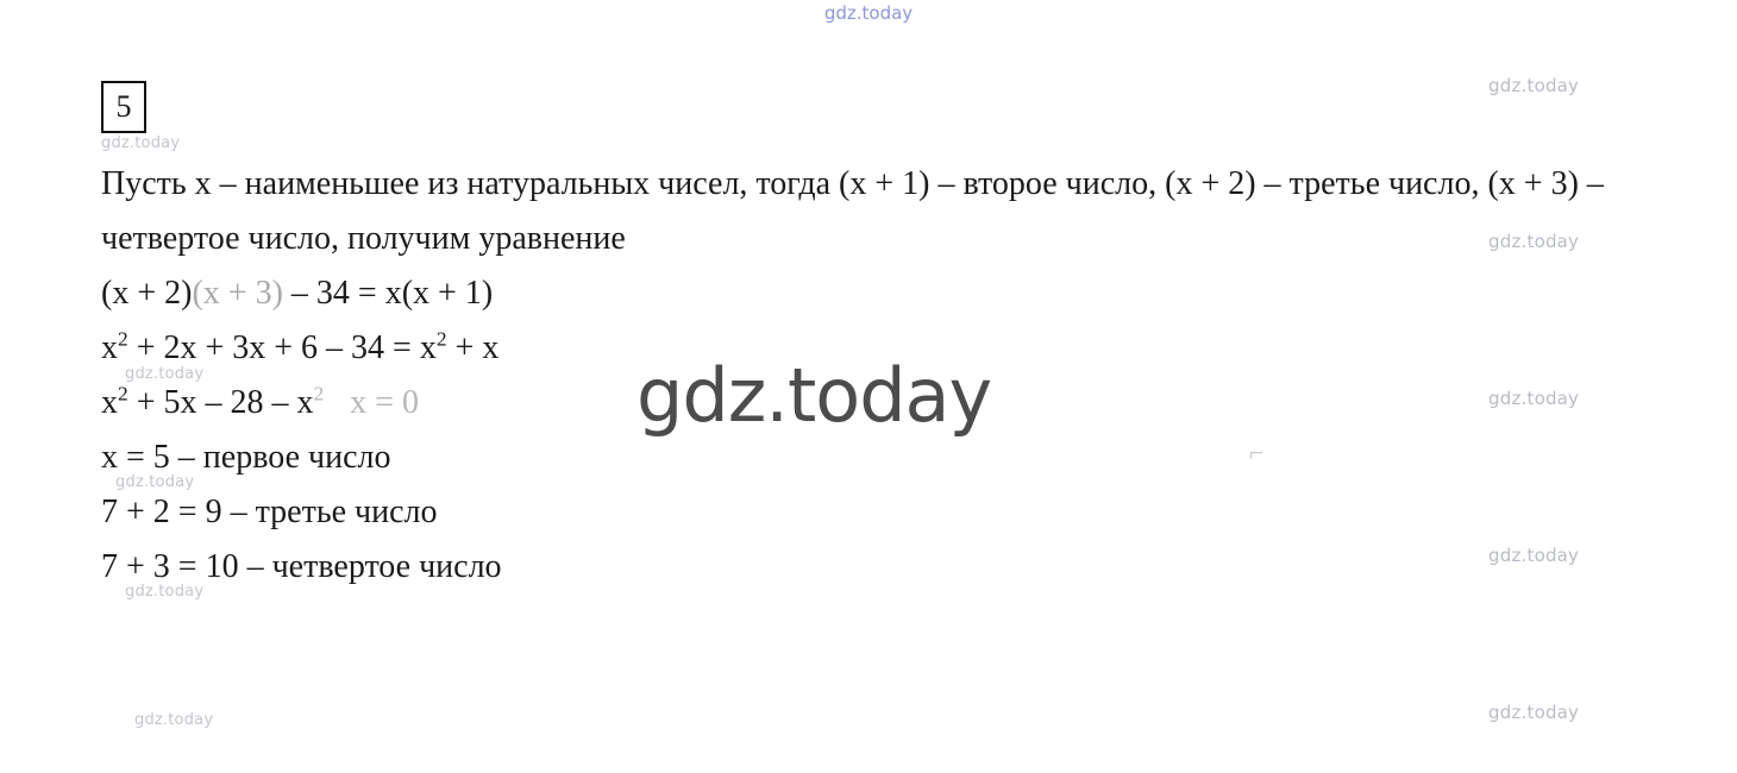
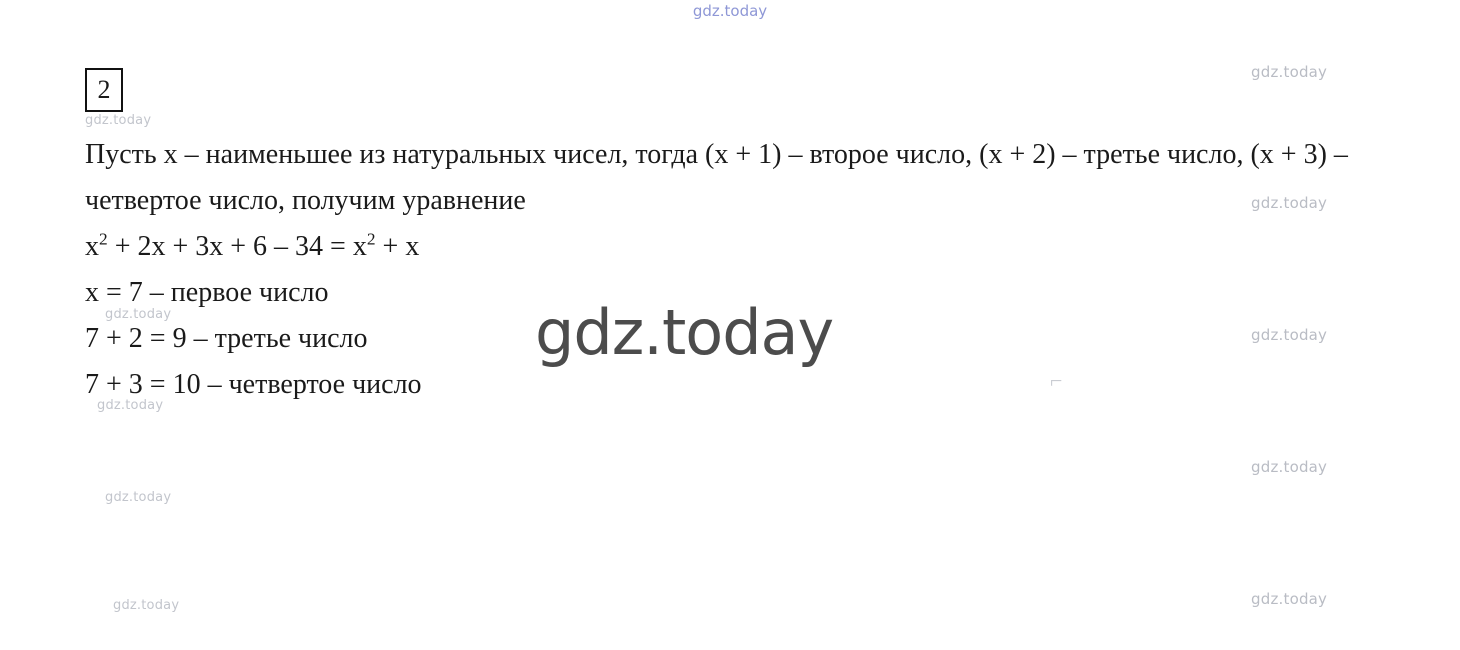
  gdz.today
  gdz.today
- 5
+ 2
  gdz.today
  gdz.today
  gdz.today
  gdz.today
  gdz.today
  gdz.today
  gdz.today
  gdz.today
  gdz.today
  gdz.today
  ⌐
  Пусть x – наименьшее из натуральных чисел, тогда (x + 1) – второе число, (x + 2) – третье число, (x + 3) – четвертое число, получим уравнение
- (x + 2)(x + 3) – 34 = x(x + 1)
  x2 + 2x + 3x + 6 – 34 = x2 + x
- x2 + 5x – 28 – x2 x = 0
- x = 5 – первое число
+ x = 7 – первое число
  7 + 2 = 9 – третье число
  7 + 3 = 10 – четвертое число
